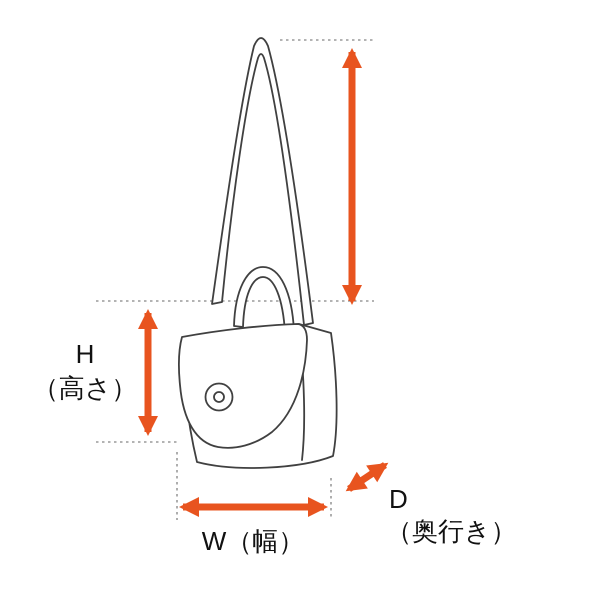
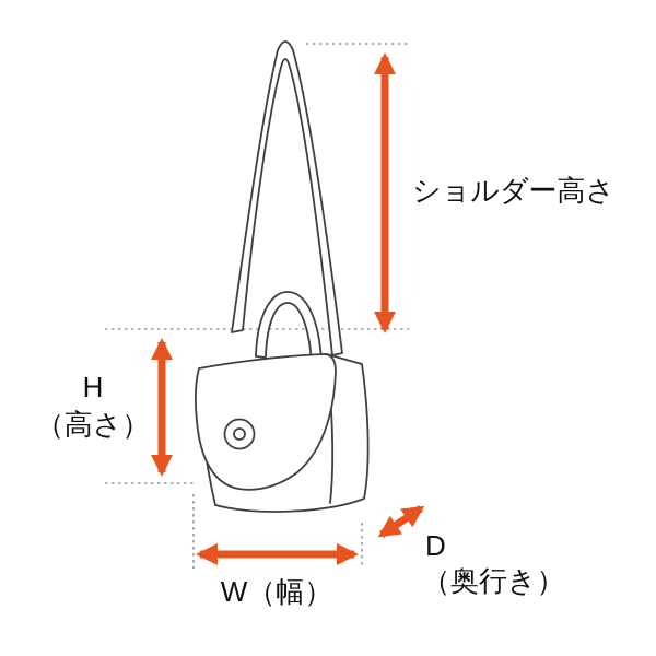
+ ショルダー高さ
  H
  （高さ）
  W（幅）
  D
  （奥行き）
